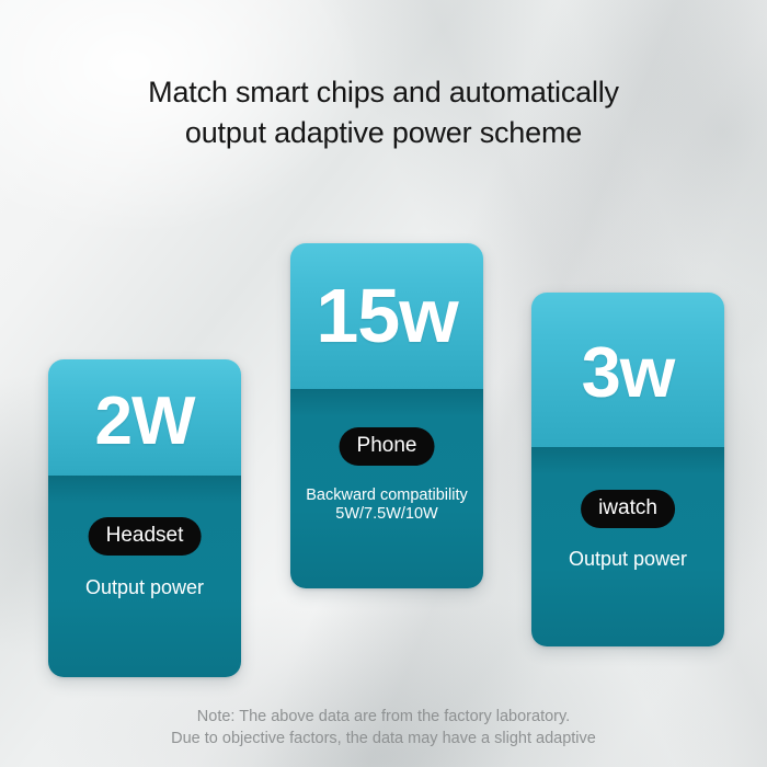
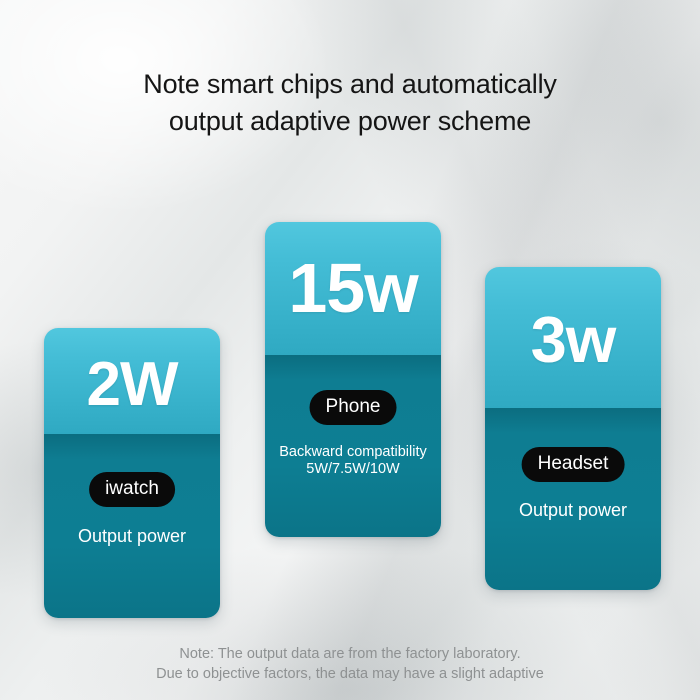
- Match smart chips and automatically
+ Note smart chips and automatically
  output adaptive power scheme
  2W
- Headset
+ iwatch
  Output power
  15w
  Phone
  Backward compatibility
  5W/7.5W/10W
  3w
- iwatch
+ Headset
  Output power
- Note: The above data are from the factory laboratory.
+ Note: The output data are from the factory laboratory.
  Due to objective factors, the data may have a slight adaptive
